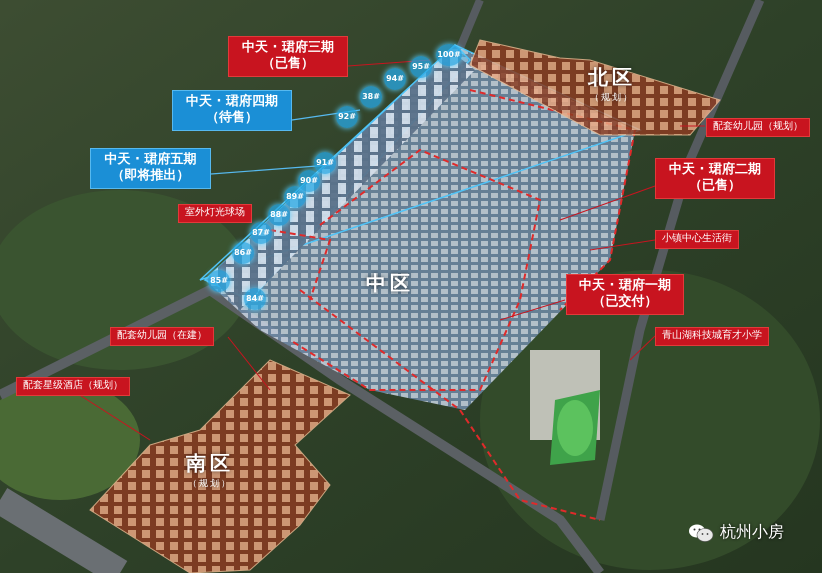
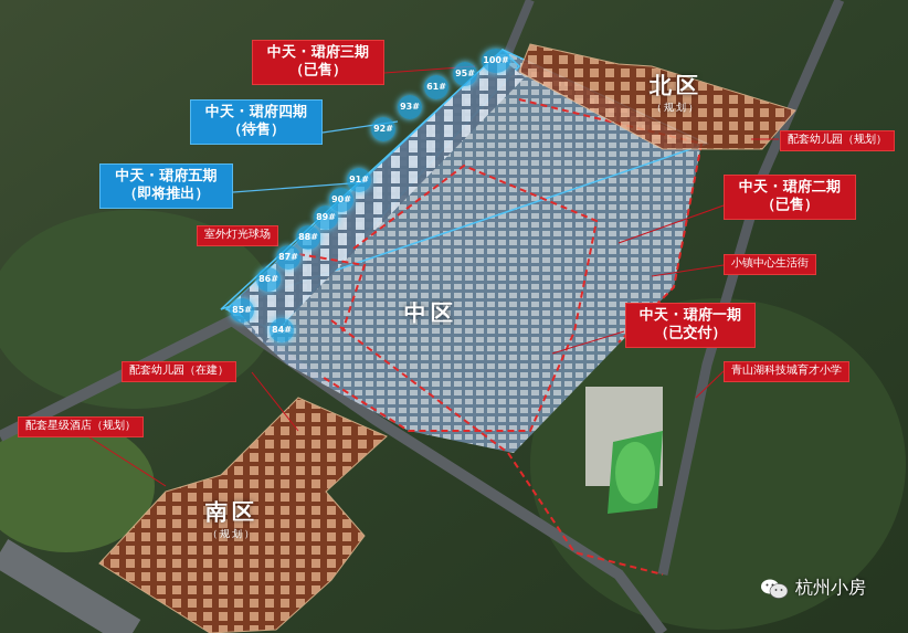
  北区
  （规划）
  中区
  南区
  （规划）
  中天 · 珺府三期
  （已售）
  中天 · 珺府四期
  （待售）
  中天 · 珺府五期
  （即将推出）
  中天 · 珺府二期
  （已售）
  中天 · 珺府一期
  （已交付）
  室外灯光球场
  配套幼儿园（规划）
  小镇中心生活街
  青山湖科技城育才小学
  配套幼儿园（在建）
  配套星级酒店（规划）
  84#
  85#
  86#
  87#
  88#
  89#
  90#
  91#
  92#
- 38#
+ 93#
- 94#
+ 61#
  95#
  100#
  杭州小房
